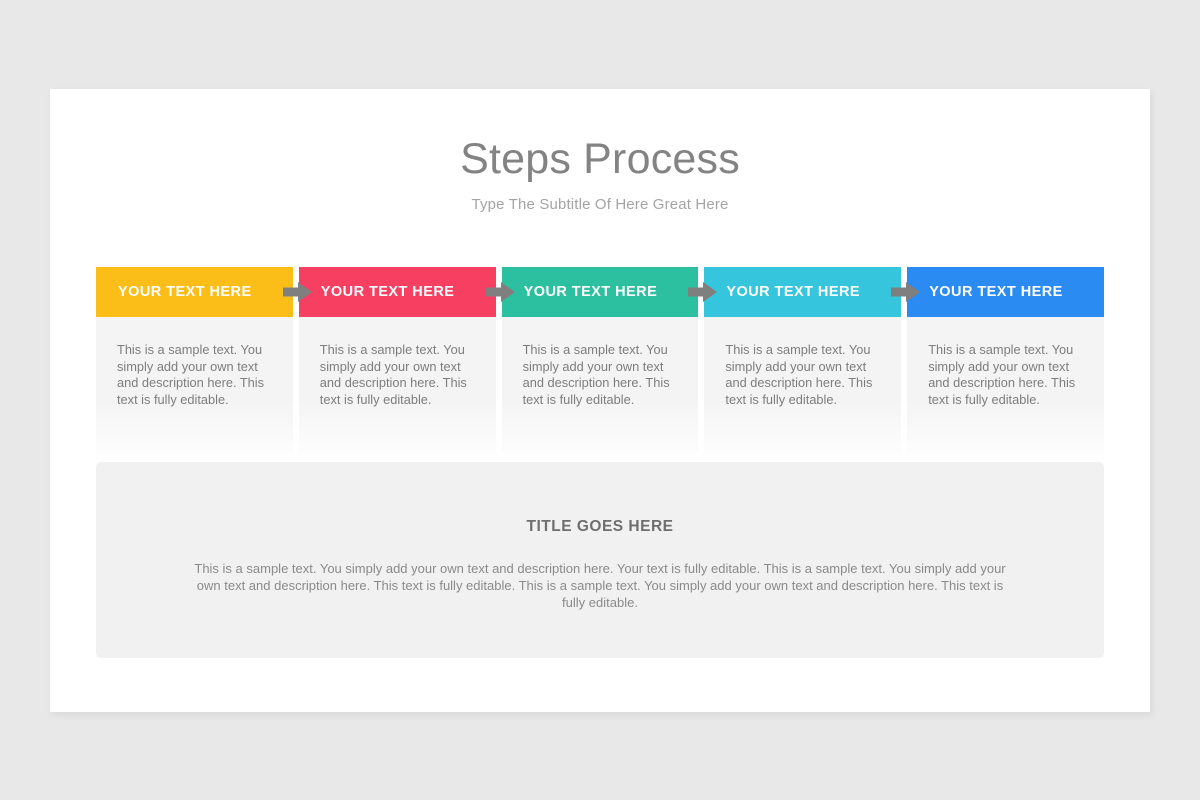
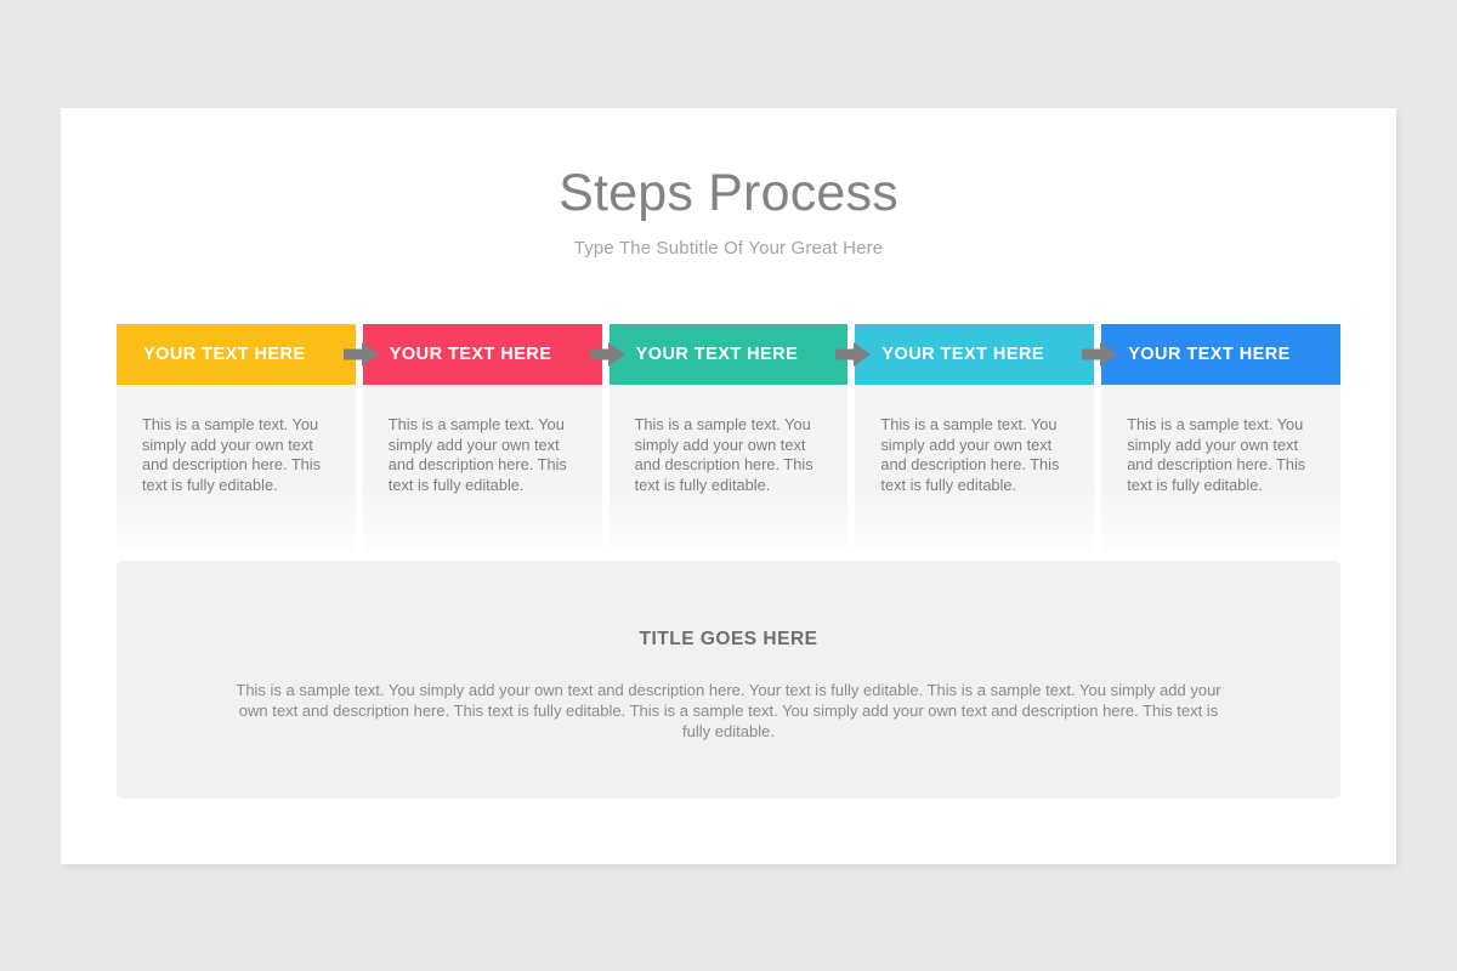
  Steps Process
- Type The Subtitle Of Here Great Here
+ Type The Subtitle Of Your Great Here
  YOUR TEXT HERE
  This is a sample text. You simply add your own text and description here. This text is fully editable.
  YOUR TEXT HERE
  This is a sample text. You simply add your own text and description here. This text is fully editable.
  YOUR TEXT HERE
  This is a sample text. You simply add your own text and description here. This text is fully editable.
  YOUR TEXT HERE
  This is a sample text. You simply add your own text and description here. This text is fully editable.
  YOUR TEXT HERE
  This is a sample text. You simply add your own text and description here. This text is fully editable.
  TITLE GOES HERE
  This is a sample text. You simply add your own text and description here. Your text is fully editable. This is a sample text. You simply add your own text and description here. This text is fully editable. This is a sample text. You simply add your own text and description here. This text is fully editable.
